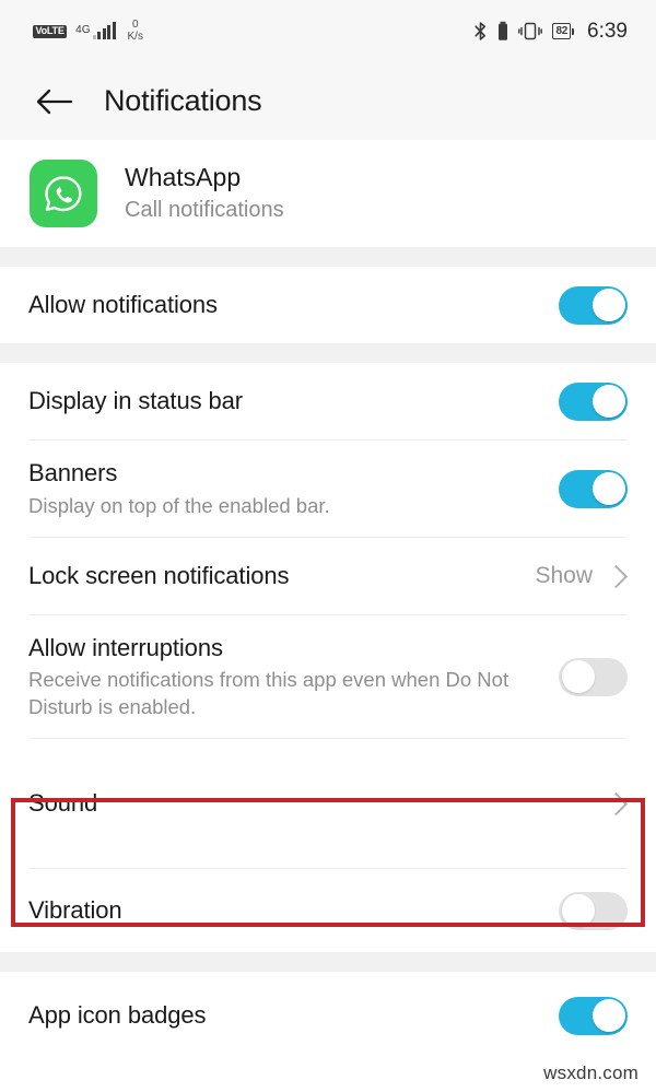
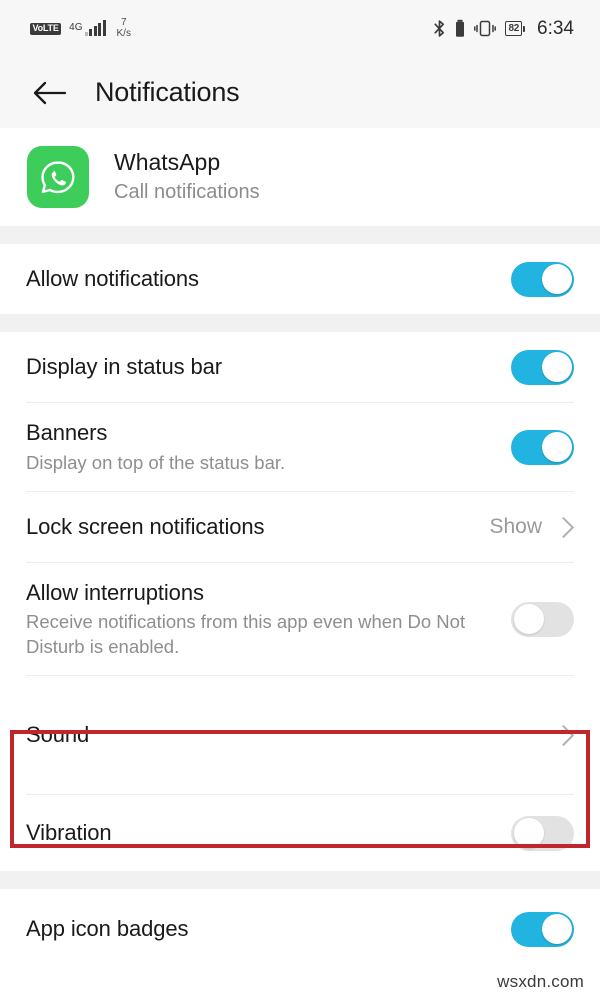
  VoLTE
  4G
- 0
+ 7
  K/s
  82
- 6:39
+ 6:34
  Notifications
  WhatsApp
  Call notifications
  Allow notifications
  Display in status bar
  Banners
- Display on top of the enabled bar.
+ Display on top of the status bar.
  Lock screen notifications
  Show
  Allow interruptions
  Receive notifications from this app even when Do Not Disturb is enabled.
  Sound
  Vibration
  App icon badges
  wsxdn.com
